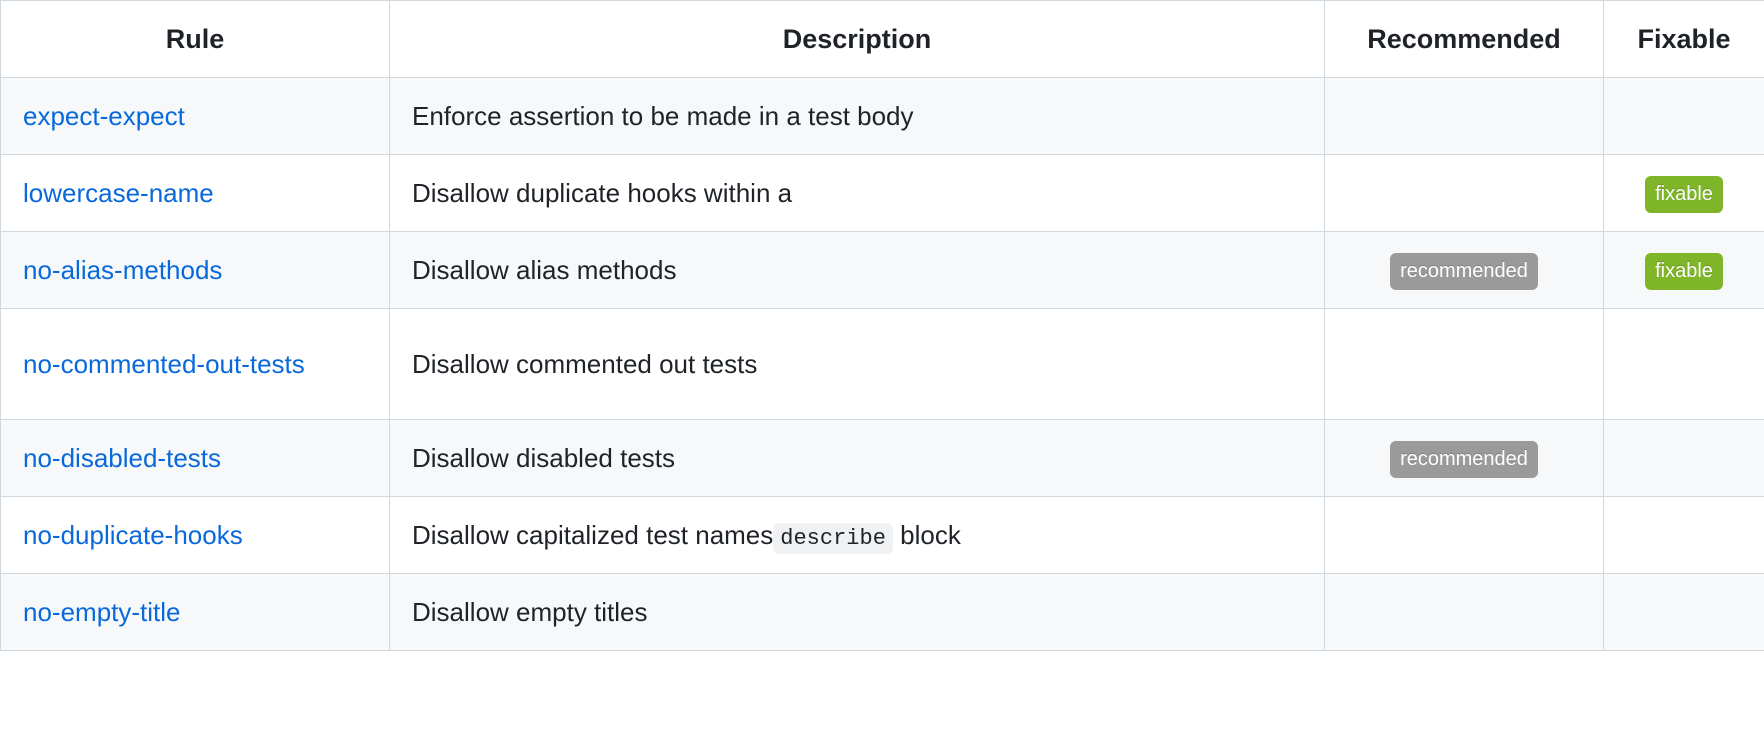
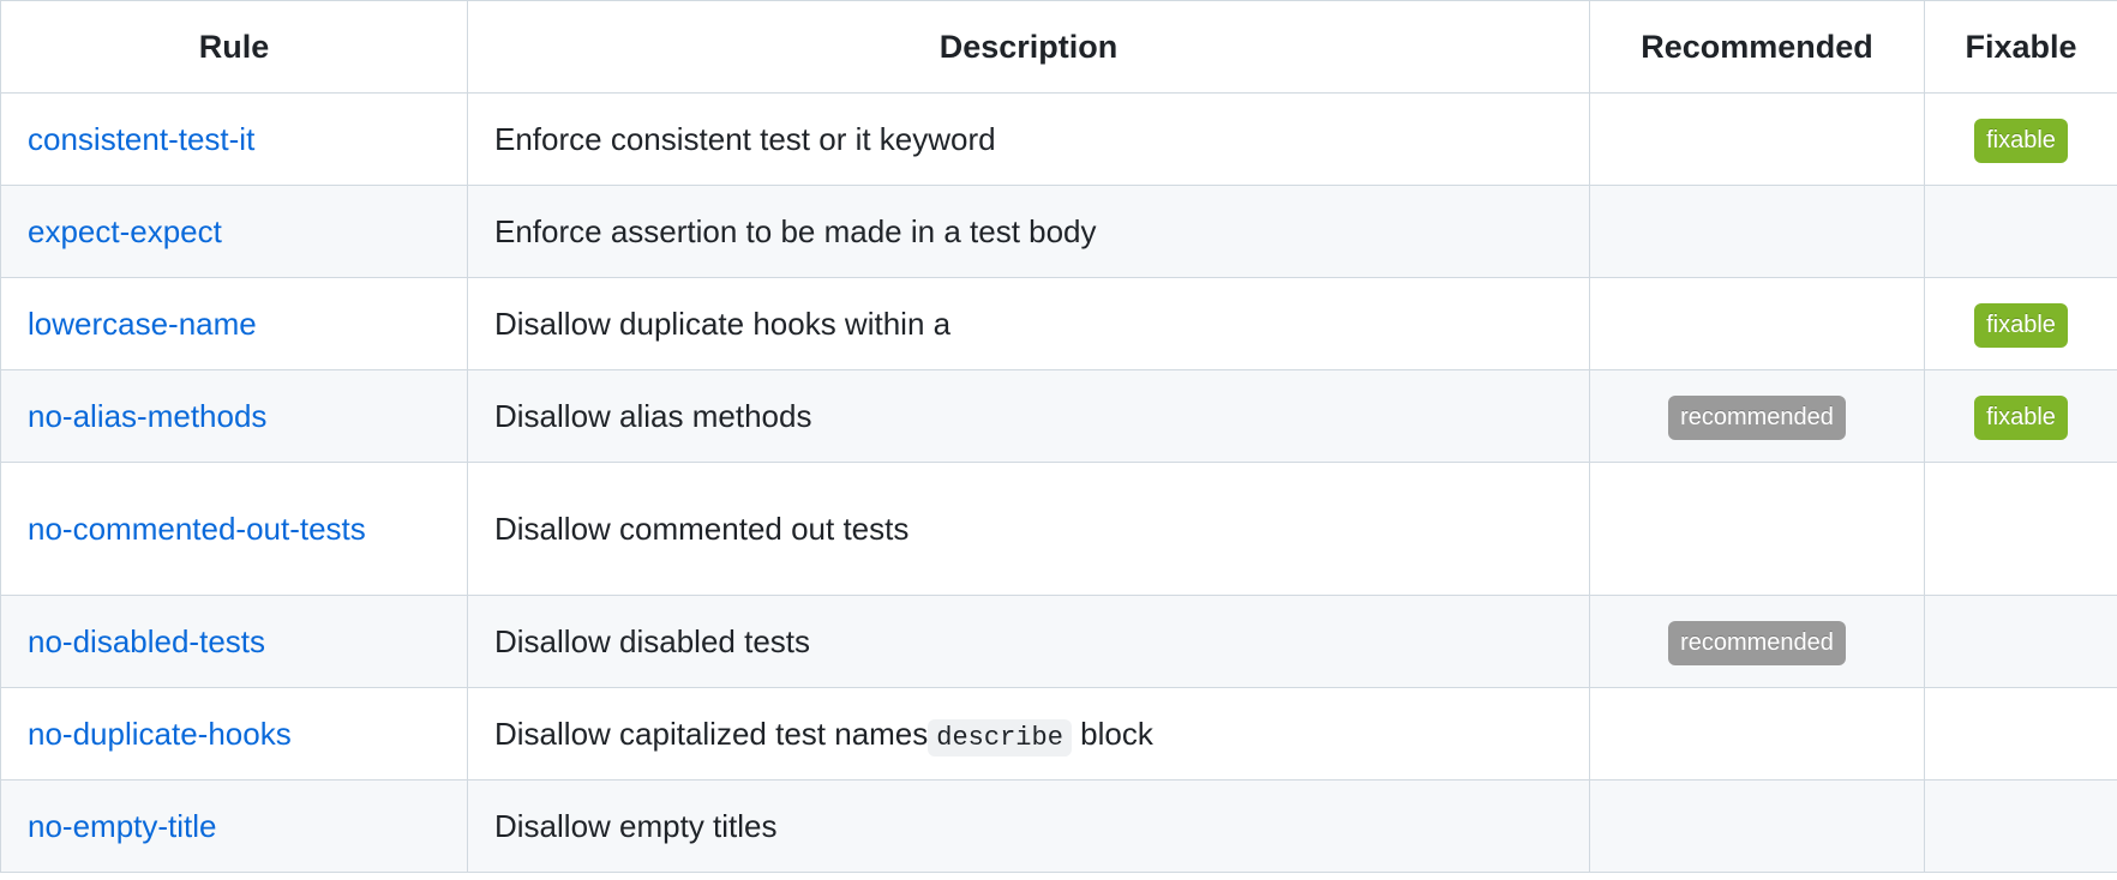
  Rule	Description	Recommended	Fixable
+ consistent-test-it	Enforce consistent test or it keyword		fixable
  expect-expect	Enforce assertion to be made in a test body
  lowercase-name	Disallow duplicate hooks within a		fixable
  no-alias-methods	Disallow alias methods	recommended	fixable
  no-commented-out-tests	Disallow commented out tests
  no-disabled-tests	Disallow disabled tests	recommended
  no-duplicate-hooks	Disallow capitalized test names describe block
  no-empty-title	Disallow empty titles
